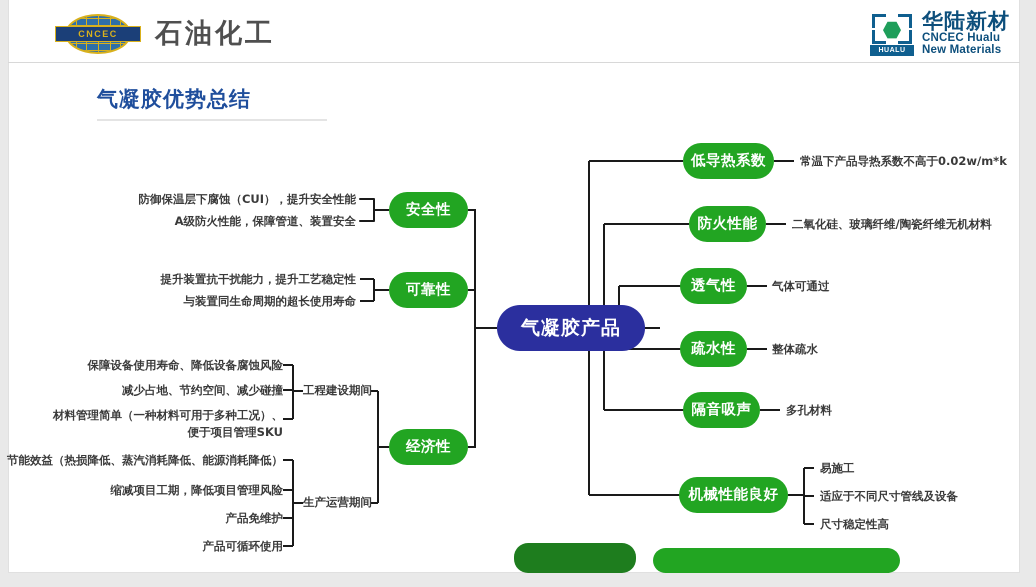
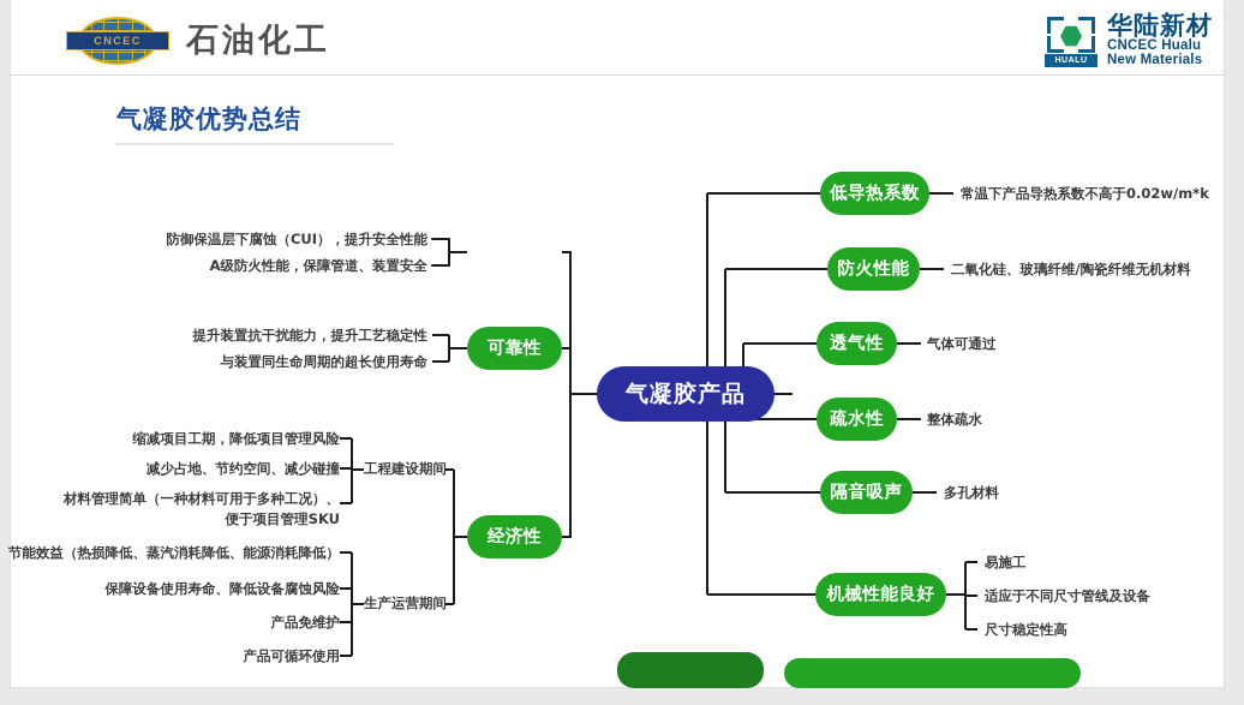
  CNCEC
  石油化工
  华陆新材
  CNCEC Hualu
  New Materials
  气凝胶优势总结
  气凝胶产品
- 安全性
  可靠性
  经济性
  防御保温层下腐蚀（CUI），提升安全性能
  A级防火性能，保障管道、装置安全
  提升装置抗干扰能力，提升工艺稳定性
  与装置同生命周期的超长使用寿命
  工程建设期间
  生产运营期间
- 保障设备使用寿命、降低设备腐蚀风险
+ 缩减项目工期，降低项目管理风险
  减少占地、节约空间、减少碰撞
  材料管理简单（一种材料可用于多种工况）、
  便于项目管理SKU
  节能效益（热损降低、蒸汽消耗降低、能源消耗降低）
- 缩减项目工期，降低项目管理风险
+ 保障设备使用寿命、降低设备腐蚀风险
  产品免维护
  产品可循环使用
  低导热系数
  防火性能
  透气性
  疏水性
  隔音吸声
  机械性能良好
  常温下产品导热系数不高于0.02w/m*k
  二氧化硅、玻璃纤维/陶瓷纤维无机材料
  气体可通过
  整体疏水
  多孔材料
  易施工
  适应于不同尺寸管线及设备
  尺寸稳定性高
